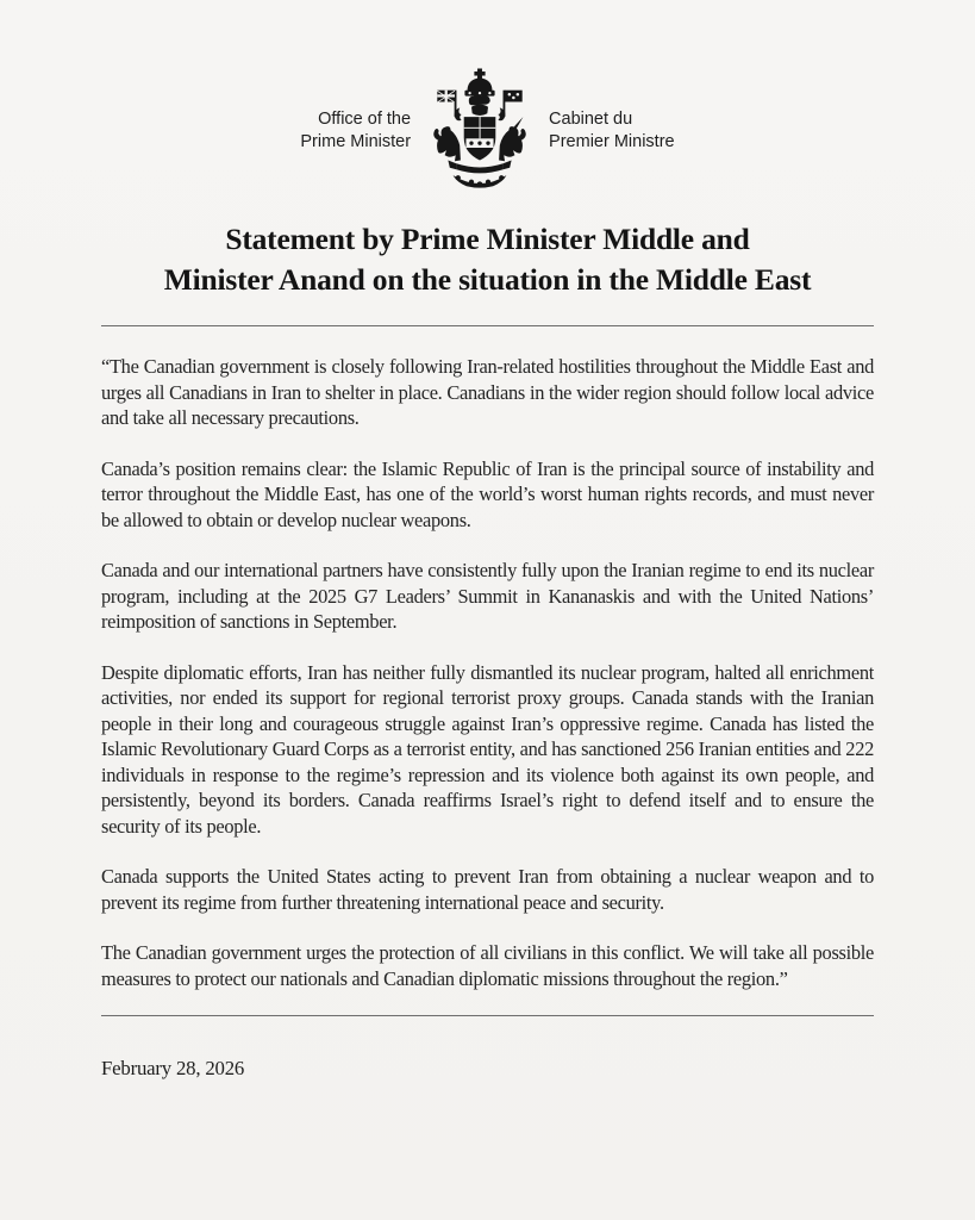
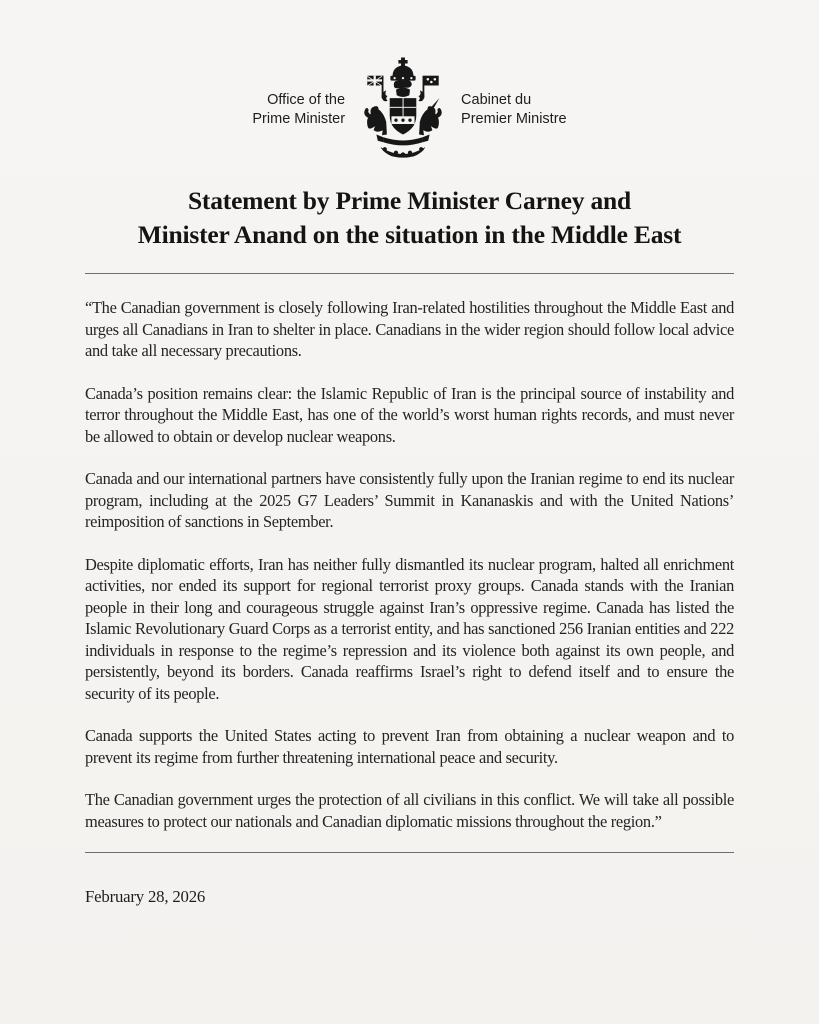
  Office of the
  Prime Minister
  Cabinet du
  Premier Ministre
- Statement by Prime Minister Middle and
+ Statement by Prime Minister Carney and
  Minister Anand on the situation in the Middle East
  “The Canadian government is closely following Iran-related hostilities throughout the Middle East and urges all Canadians in Iran to shelter in place. Canadians in the wider region should follow local advice and take all necessary precautions.
  Canada’s position remains clear: the Islamic Republic of Iran is the principal source of instability and terror throughout the Middle East, has one of the world’s worst human rights records, and must never be allowed to obtain or develop nuclear weapons.
  Canada and our international partners have consistently fully upon the Iranian regime to end its nuclear program, including at the 2025 G7 Leaders’ Summit in Kananaskis and with the United Nations’ reimposition of sanctions in September.
  Despite diplomatic efforts, Iran has neither fully dismantled its nuclear program, halted all enrichment activities, nor ended its support for regional terrorist proxy groups. Canada stands with the Iranian people in their long and courageous struggle against Iran’s oppressive regime. Canada has listed the Islamic Revolutionary Guard Corps as a terrorist entity, and has sanctioned 256 Iranian entities and 222 individuals in response to the regime’s repression and its violence both against its own people, and persistently, beyond its borders. Canada reaffirms Israel’s right to defend itself and to ensure the security of its people.
  Canada supports the United States acting to prevent Iran from obtaining a nuclear weapon and to prevent its regime from further threatening international peace and security.
  The Canadian government urges the protection of all civilians in this conflict. We will take all possible measures to protect our nationals and Canadian diplomatic missions throughout the region.”
  February 28, 2026
